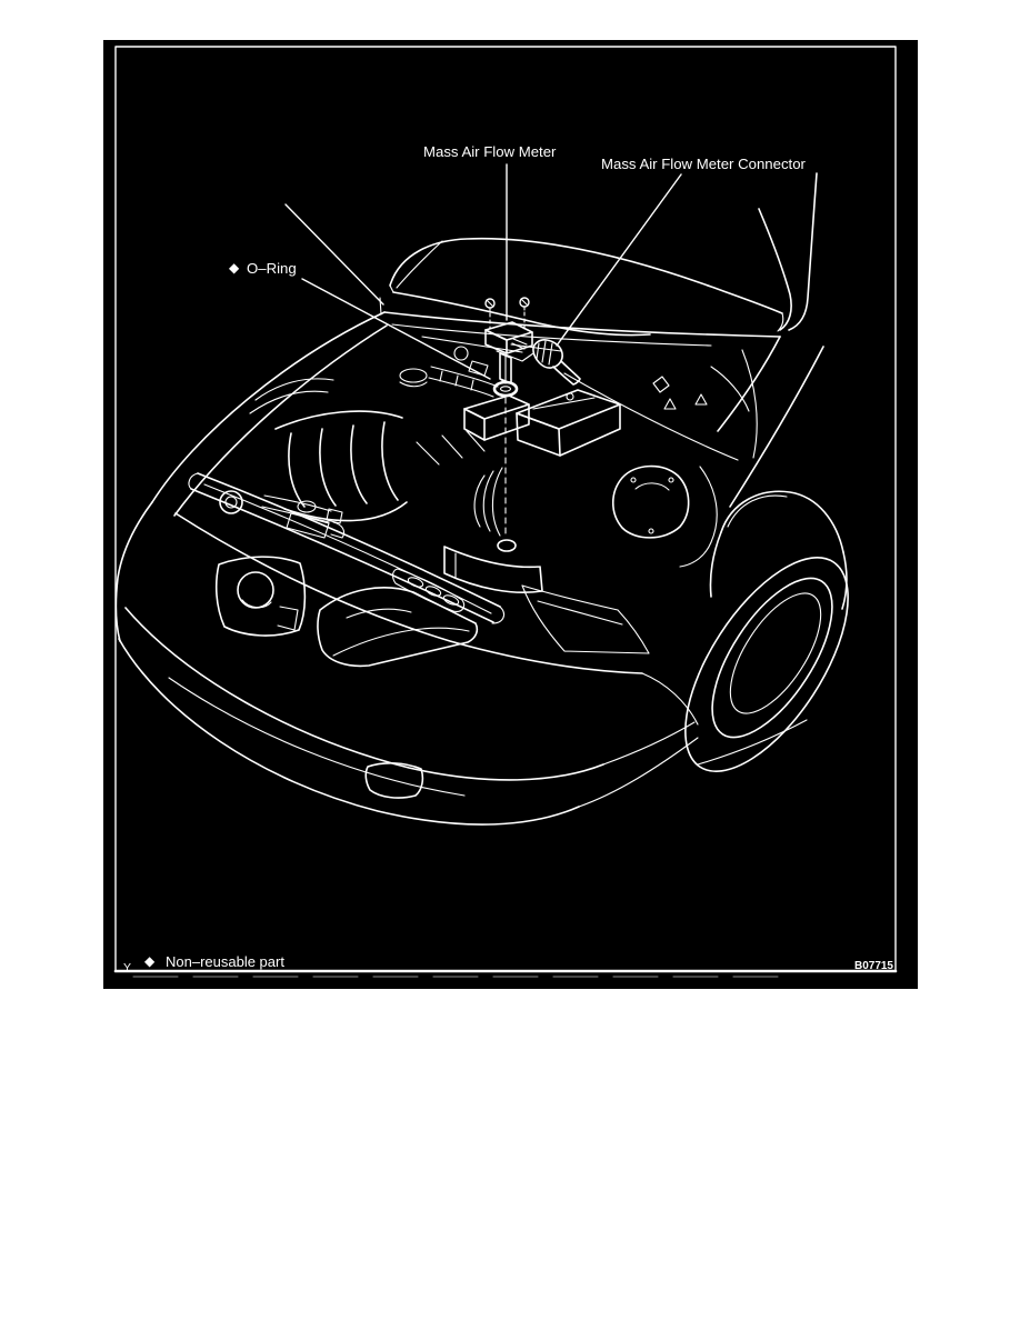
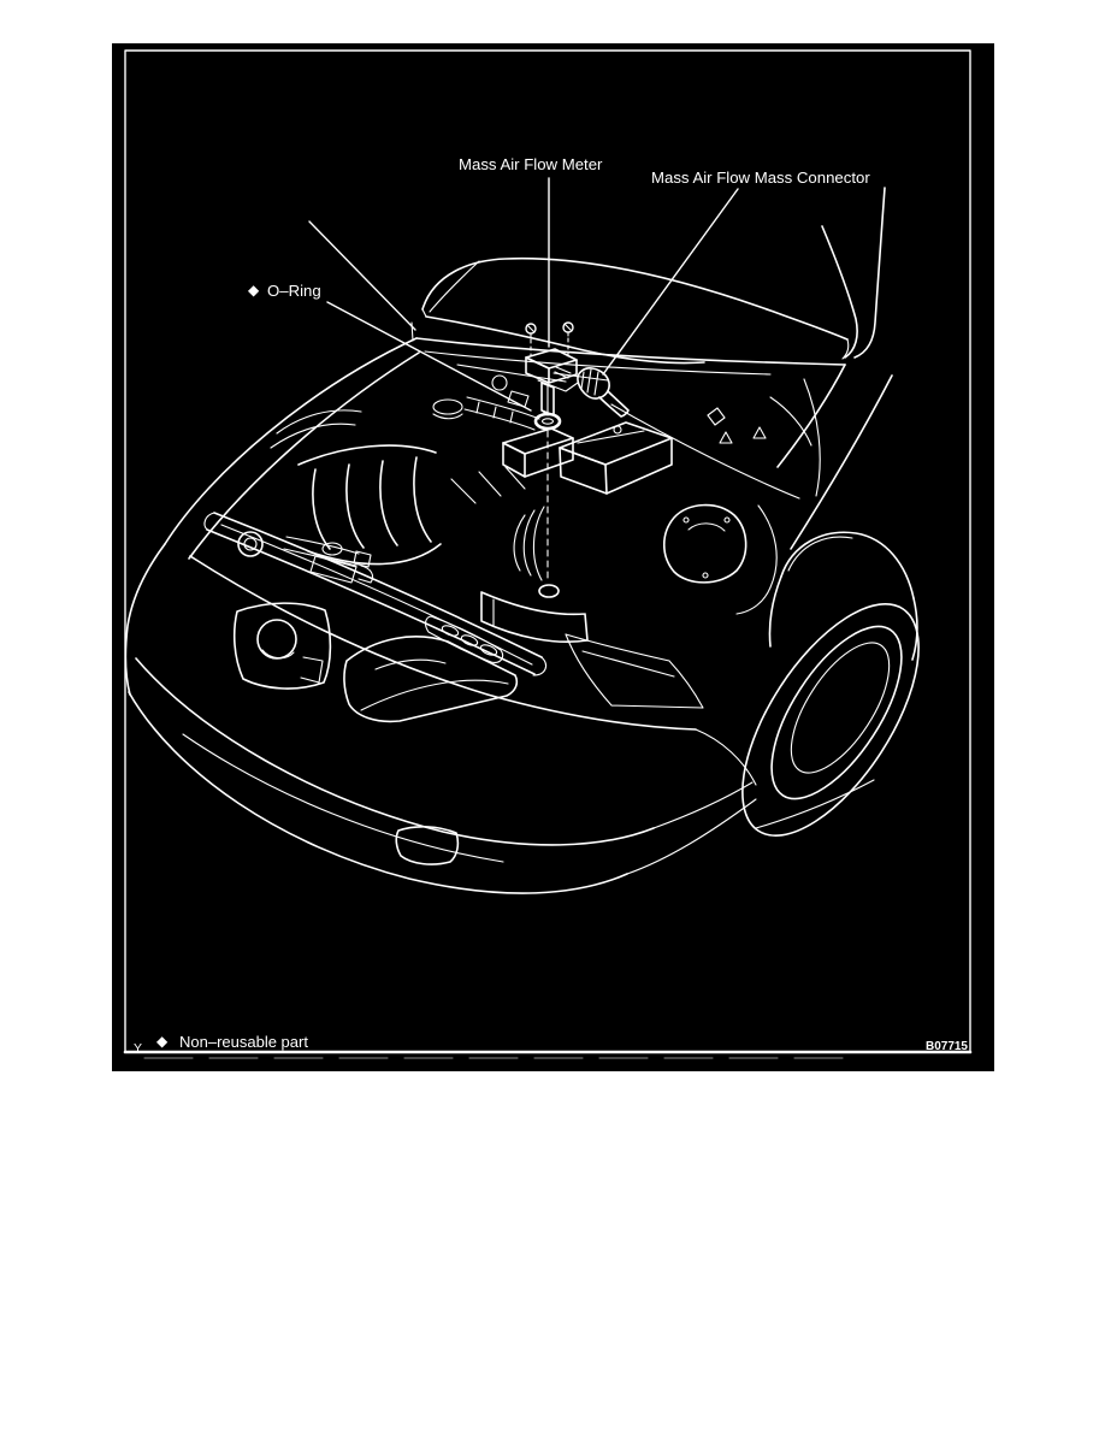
  Mass Air Flow Meter
- Mass Air Flow Meter Connector
+ Mass Air Flow Mass Connector
  ◆
  O–Ring
  Y
  ◆
  Non–reusable part
  B07715
